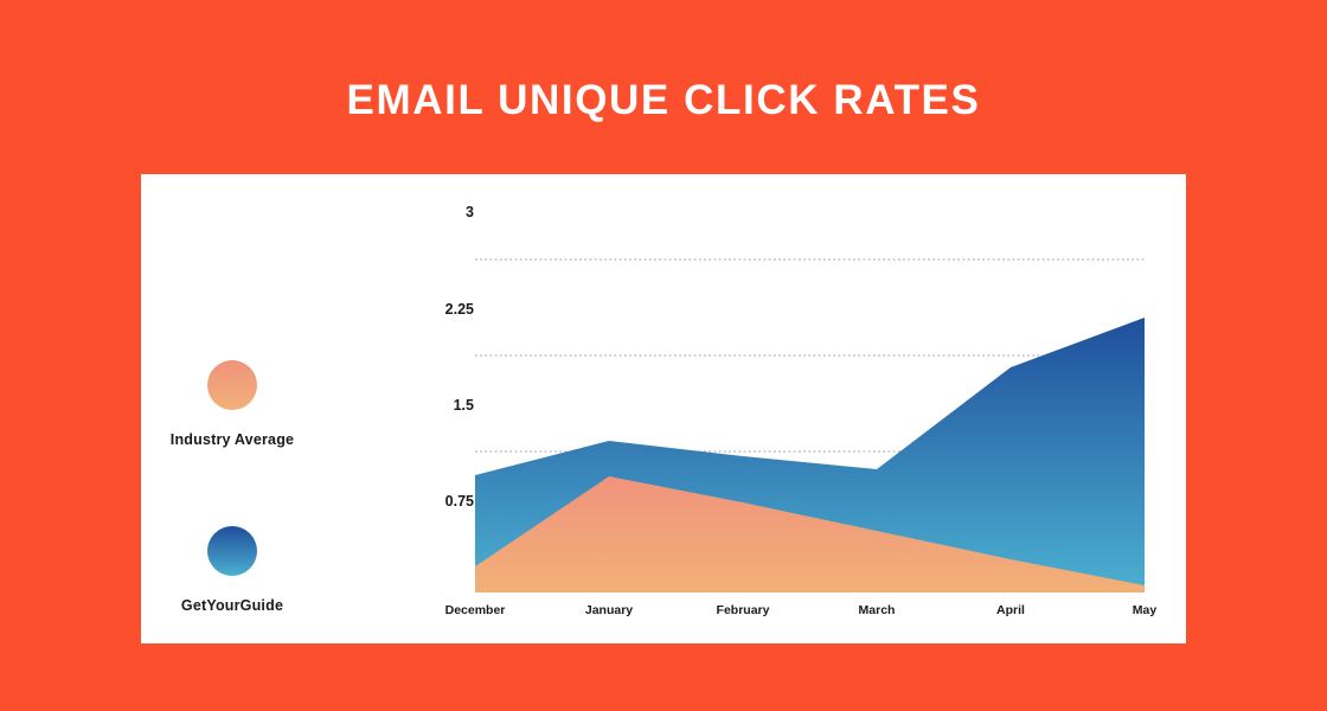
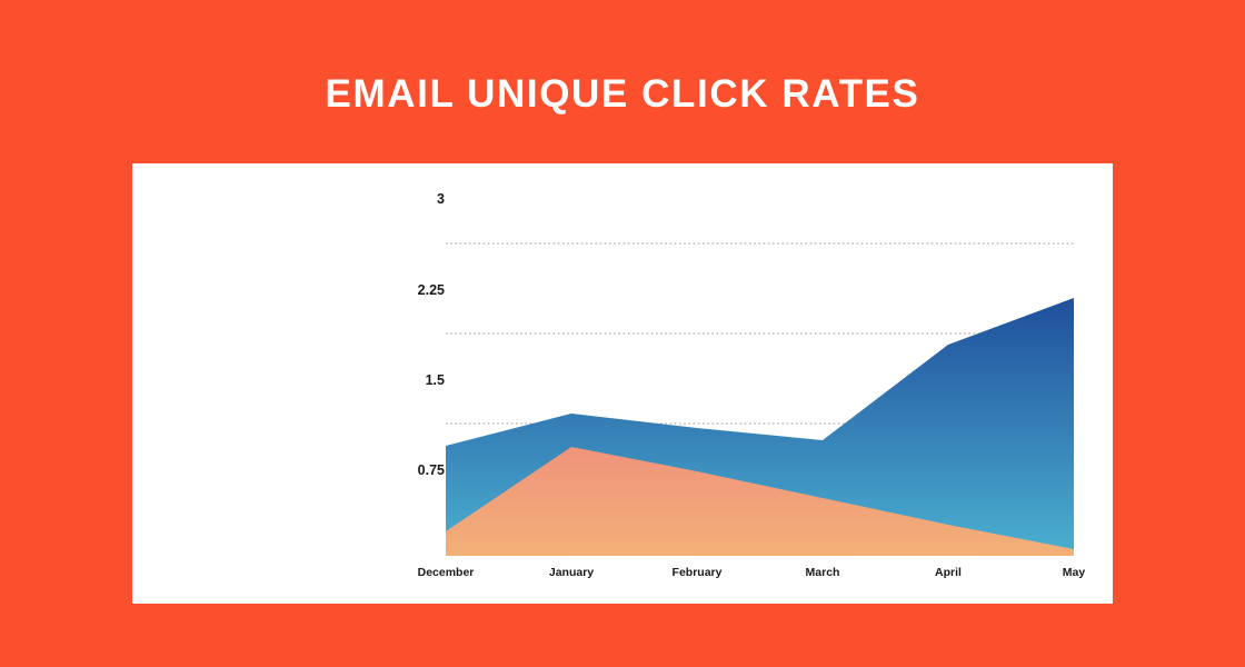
  EMAIL UNIQUE CLICK RATES
  3
  2.25
  1.5
  0.75
  December
  January
  February
  March
  April
  May
- Industry Average
- GetYourGuide
